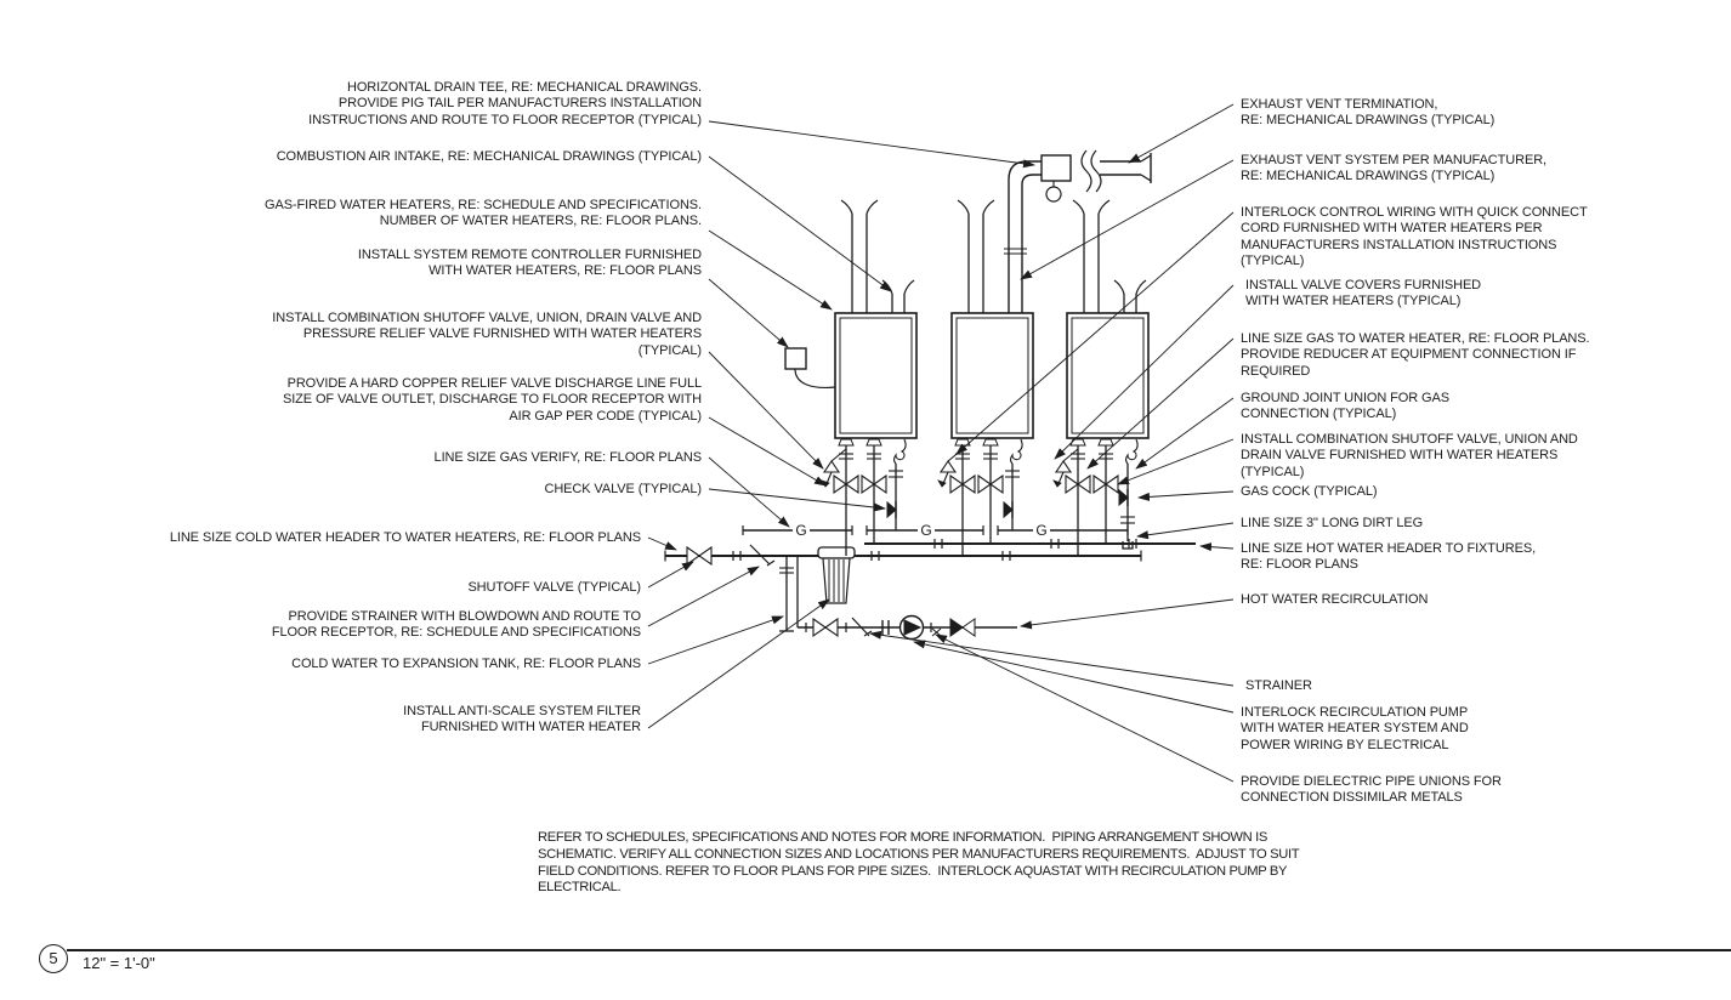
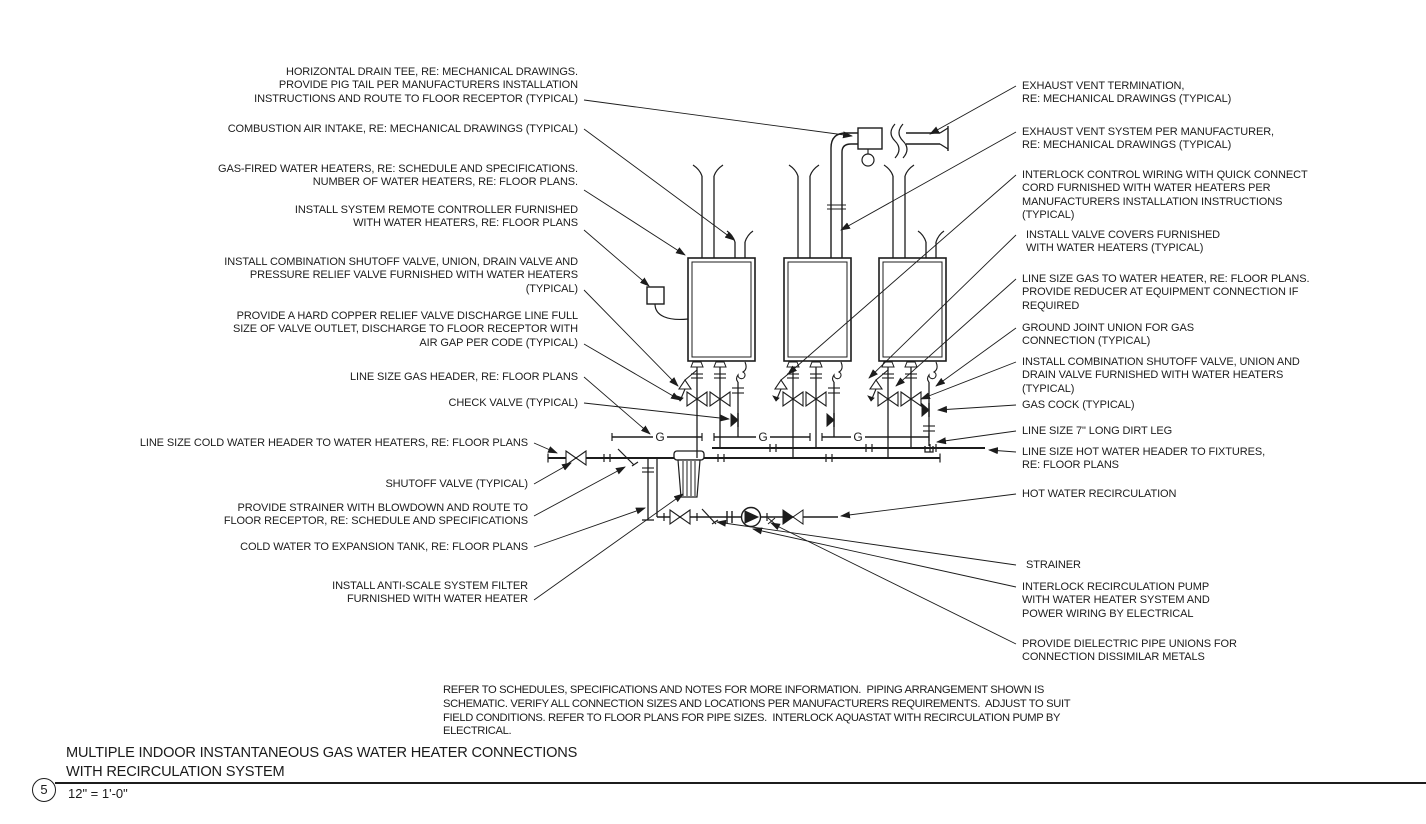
  G
  G
  G
  HORIZONTAL DRAIN TEE, RE: MECHANICAL DRAWINGS.
  PROVIDE PIG TAIL PER MANUFACTURERS INSTALLATION
  INSTRUCTIONS AND ROUTE TO FLOOR RECEPTOR (TYPICAL)
  COMBUSTION AIR INTAKE, RE: MECHANICAL DRAWINGS (TYPICAL)
  GAS-FIRED WATER HEATERS, RE: SCHEDULE AND SPECIFICATIONS.
  NUMBER OF WATER HEATERS, RE: FLOOR PLANS.
  INSTALL SYSTEM REMOTE CONTROLLER FURNISHED
  WITH WATER HEATERS, RE: FLOOR PLANS
  INSTALL COMBINATION SHUTOFF VALVE, UNION, DRAIN VALVE AND
  PRESSURE RELIEF VALVE FURNISHED WITH WATER HEATERS
  (TYPICAL)
  PROVIDE A HARD COPPER RELIEF VALVE DISCHARGE LINE FULL
  SIZE OF VALVE OUTLET, DISCHARGE TO FLOOR RECEPTOR WITH
  AIR GAP PER CODE (TYPICAL)
- LINE SIZE GAS VERIFY, RE: FLOOR PLANS
+ LINE SIZE GAS HEADER, RE: FLOOR PLANS
  CHECK VALVE (TYPICAL)
  LINE SIZE COLD WATER HEADER TO WATER HEATERS, RE: FLOOR PLANS
  SHUTOFF VALVE (TYPICAL)
  PROVIDE STRAINER WITH BLOWDOWN AND ROUTE TO
  FLOOR RECEPTOR, RE: SCHEDULE AND SPECIFICATIONS
  COLD WATER TO EXPANSION TANK, RE: FLOOR PLANS
  INSTALL ANTI-SCALE SYSTEM FILTER
  FURNISHED WITH WATER HEATER
  EXHAUST VENT TERMINATION,
  RE: MECHANICAL DRAWINGS (TYPICAL)
  EXHAUST VENT SYSTEM PER MANUFACTURER,
  RE: MECHANICAL DRAWINGS (TYPICAL)
  INTERLOCK CONTROL WIRING WITH QUICK CONNECT
  CORD FURNISHED WITH WATER HEATERS PER
  MANUFACTURERS INSTALLATION INSTRUCTIONS
  (TYPICAL)
  INSTALL VALVE COVERS FURNISHED
  WITH WATER HEATERS (TYPICAL)
  LINE SIZE GAS TO WATER HEATER, RE: FLOOR PLANS.
  PROVIDE REDUCER AT EQUIPMENT CONNECTION IF
  REQUIRED
  GROUND JOINT UNION FOR GAS
  CONNECTION (TYPICAL)
  INSTALL COMBINATION SHUTOFF VALVE, UNION AND
  DRAIN VALVE FURNISHED WITH WATER HEATERS
  (TYPICAL)
  GAS COCK (TYPICAL)
- LINE SIZE 3" LONG DIRT LEG
+ LINE SIZE 7" LONG DIRT LEG
  LINE SIZE HOT WATER HEADER TO FIXTURES,
  RE: FLOOR PLANS
  HOT WATER RECIRCULATION
  STRAINER
  INTERLOCK RECIRCULATION PUMP
  WITH WATER HEATER SYSTEM AND
  POWER WIRING BY ELECTRICAL
  PROVIDE DIELECTRIC PIPE UNIONS FOR
  CONNECTION DISSIMILAR METALS
  REFER TO SCHEDULES, SPECIFICATIONS AND NOTES FOR MORE INFORMATION. PIPING ARRANGEMENT SHOWN IS
  SCHEMATIC. VERIFY ALL CONNECTION SIZES AND LOCATIONS PER MANUFACTURERS REQUIREMENTS. ADJUST TO SUIT
  FIELD CONDITIONS. REFER TO FLOOR PLANS FOR PIPE SIZES. INTERLOCK AQUASTAT WITH RECIRCULATION PUMP BY
  ELECTRICAL.
+ MULTIPLE INDOOR INSTANTANEOUS GAS WATER HEATER CONNECTIONS
+ WITH RECIRCULATION SYSTEM
  5
  12" = 1'-0"
